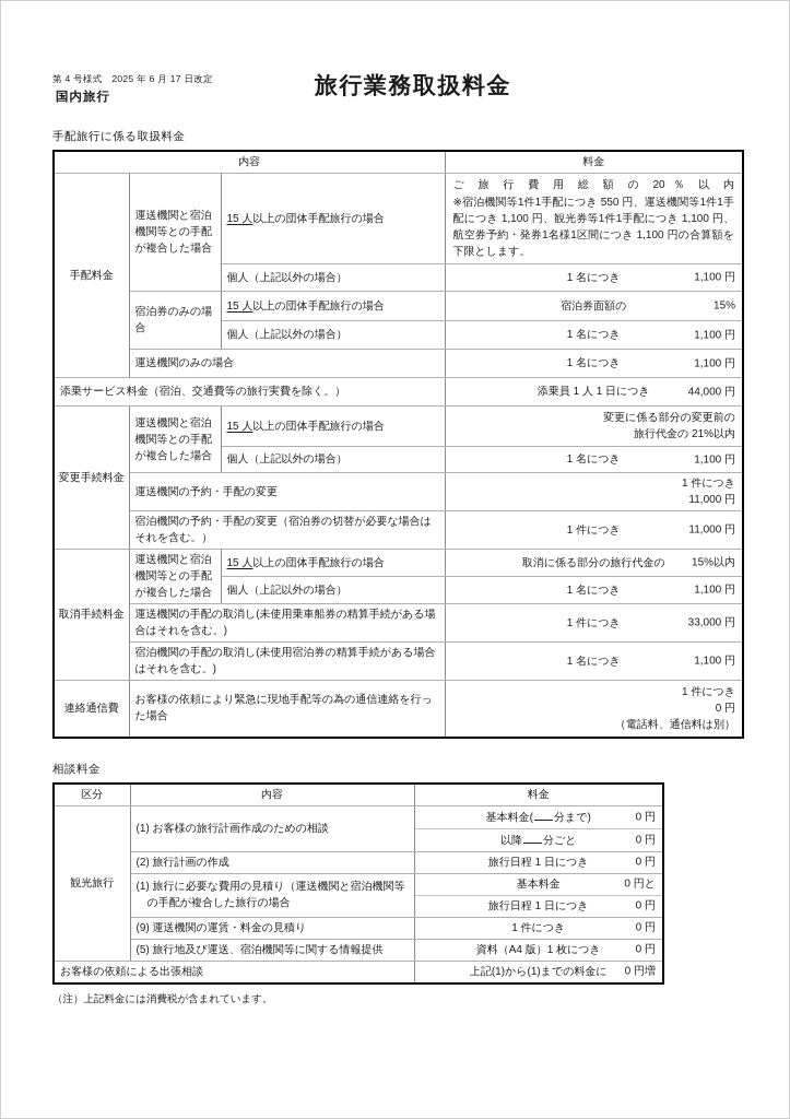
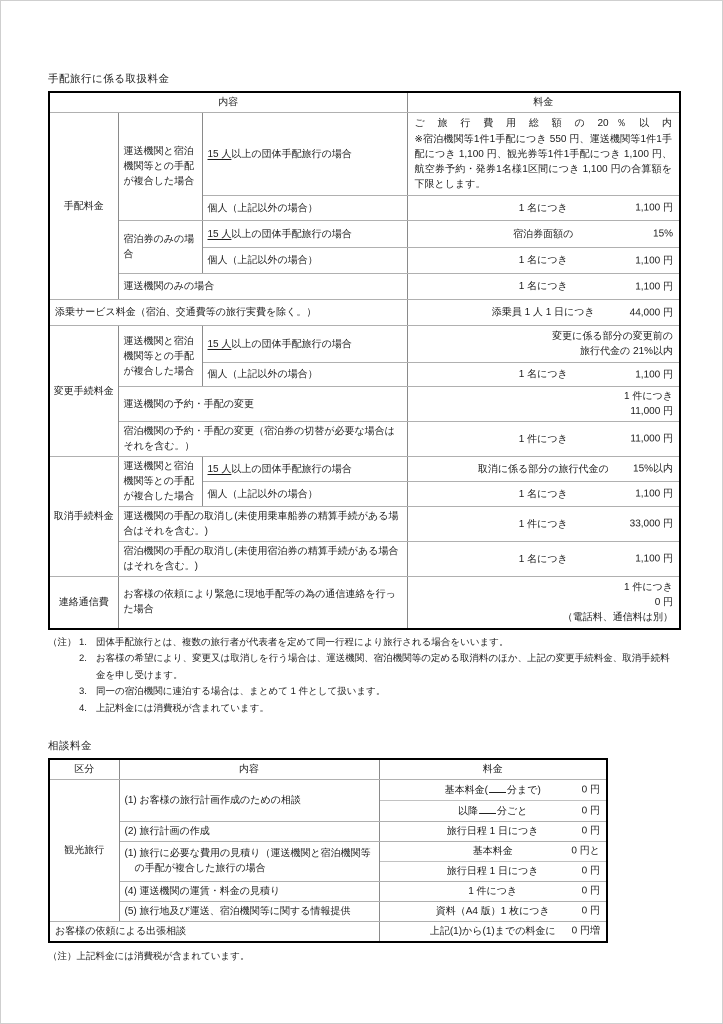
- 第 4 号様式 2025 年 6 月 17 日改定
- 旅行業務取扱料金
- 国内旅行
  手配旅行に係る取扱料金
  内容	料金
  手配料金	運送機関と宿泊機関等との手配が複合した場合	15 人以上の団体手配旅行の場合	ご 旅 行 費 用 総 額 の 20 ％ 以 内 ※宿泊機関等1件1手配につき 550 円、運送機関等1件1手配につき 1,100 円、観光券等1件1手配につき 1,100 円、航空券予約・発券1名様1区間につき 1,100 円の合算額を下限とします。
  個人（上記以外の場合）	1 名につき 1,100 円
  宿泊券のみの場合	15 人以上の団体手配旅行の場合	宿泊券面額の 15%
  個人（上記以外の場合）	1 名につき 1,100 円
  運送機関のみの場合	1 名につき 1,100 円
  添乗サービス料金（宿泊、交通費等の旅行実費を除く。）	添乗員 1 人 1 日につき 44,000 円
  変更手続料金	運送機関と宿泊機関等との手配が複合した場合	15 人以上の団体手配旅行の場合	変更に係る部分の変更前の 旅行代金の 21%以内
  個人（上記以外の場合）	1 名につき 1,100 円
  運送機関の予約・手配の変更	1 件につき 11,000 円
  宿泊機関の予約・手配の変更（宿泊券の切替が必要な場合はそれを含む。）	1 件につき 11,000 円
  取消手続料金	運送機関と宿泊機関等との手配が複合した場合	15 人以上の団体手配旅行の場合	取消に係る部分の旅行代金の 15%以内
  個人（上記以外の場合）	1 名につき 1,100 円
  運送機関の手配の取消し(未使用乗車船券の精算手続がある場合はそれを含む。)	1 件につき 33,000 円
  宿泊機関の手配の取消し(未使用宿泊券の精算手続がある場合はそれを含む。)	1 名につき 1,100 円
  連絡通信費	お客様の依頼により緊急に現地手配等の為の通信連絡を行った場合	1 件につき 0 円 （電話料、通信料は別）
+ （注）
+ 1.
+ 団体手配旅行とは、複数の旅行者が代表者を定めて同一行程により旅行される場合をいいます。
+ 2.
+ お客様の希望により、変更又は取消しを行う場合は、運送機関、宿泊機関等の定める取消料のほか、上記の変更手続料金、取消手続料金を申し受けます。
+ 3.
+ 同一の宿泊機関に連泊する場合は、まとめて 1 件として扱います。
+ 4.
+ 上記料金には消費税が含まれています。
  相談料金
  区分	内容	料金
  観光旅行	(1) お客様の旅行計画作成のための相談	基本料金( 分まで) 0 円 以降 分ごと 0 円
  (2) 旅行計画の作成	旅行日程 1 日につき 0 円
  (1) 旅行に必要な費用の見積り（運送機関と宿泊機関等 の手配が複合した旅行の場合	基本料金 0 円と 旅行日程 1 日につき 0 円
- (9) 運送機関の運賃・料金の見積り	1 件につき 0 円
+ (4) 運送機関の運賃・料金の見積り	1 件につき 0 円
  (5) 旅行地及び運送、宿泊機関等に関する情報提供	資料（A4 版）1 枚につき 0 円
  お客様の依頼による出張相談	上記(1)から(1)までの料金に 0 円増
  （注）上記料金には消費税が含まれています。
